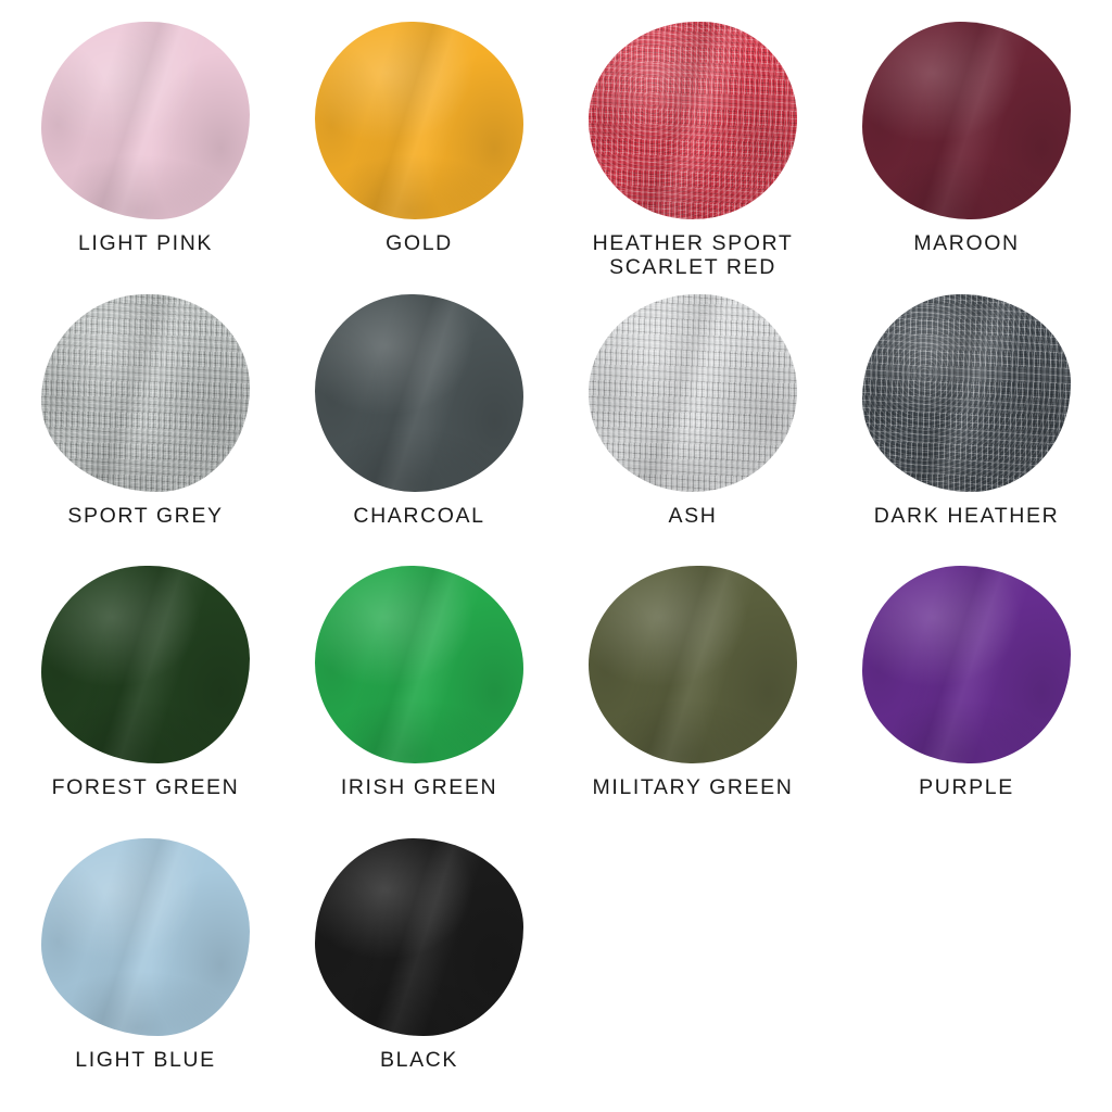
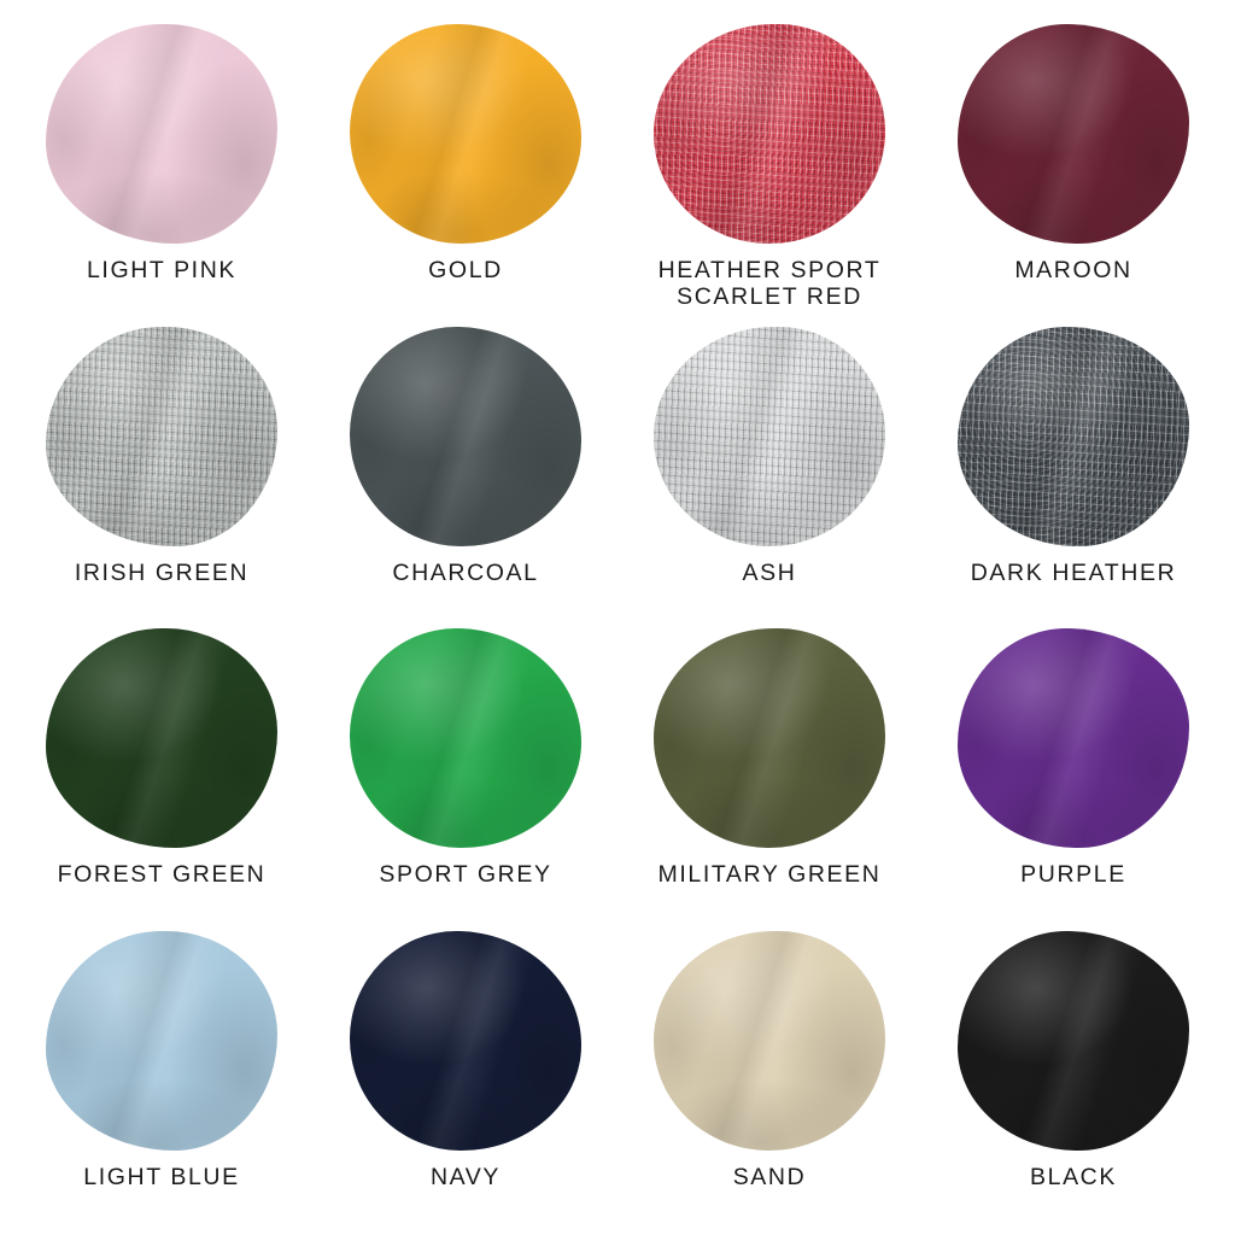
  LIGHT PINK
  GOLD
  HEATHER SPORT
  SCARLET RED
  MAROON
- SPORT GREY
+ IRISH GREEN
  CHARCOAL
  ASH
  DARK HEATHER
  FOREST GREEN
- IRISH GREEN
+ SPORT GREY
  MILITARY GREEN
  PURPLE
  LIGHT BLUE
+ NAVY
+ SAND
  BLACK
